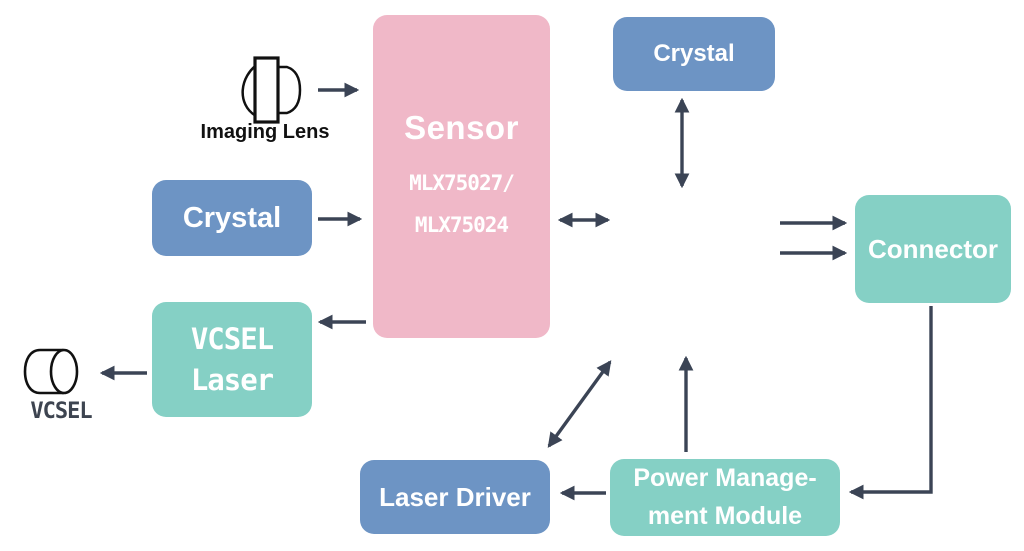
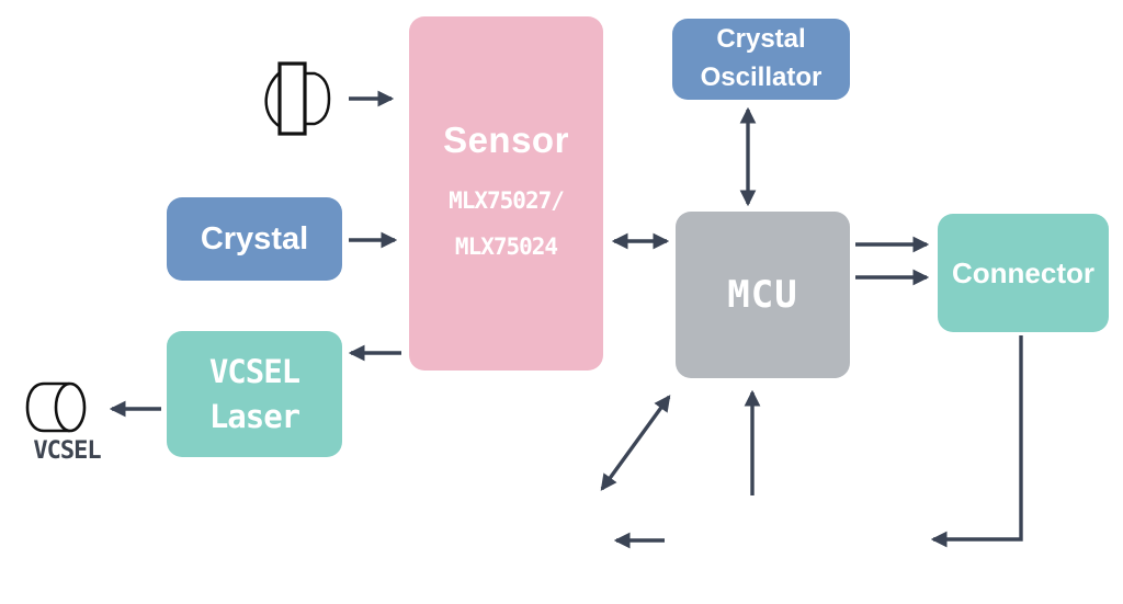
  Sensor
  MLX75027/
  MLX75024
  Crystal
+ Oscillator
  Crystal
  VCSEL
  Laser
+ MCU
  Connector
- Laser Driver
- Power Manage-
- ment Module
- Imaging Lens
  VCSEL
